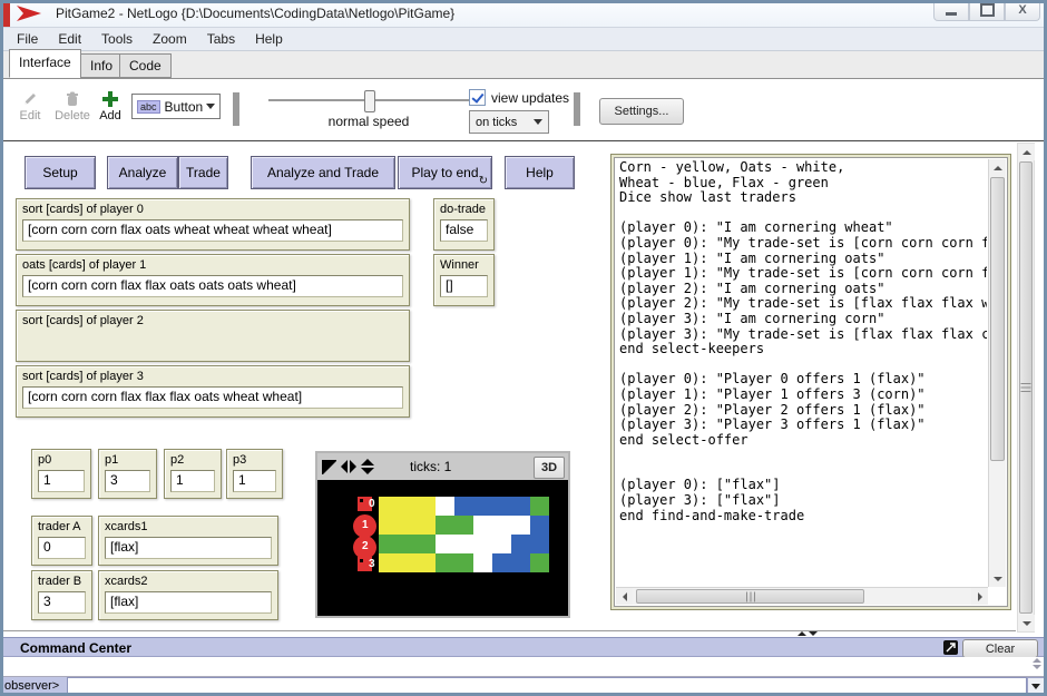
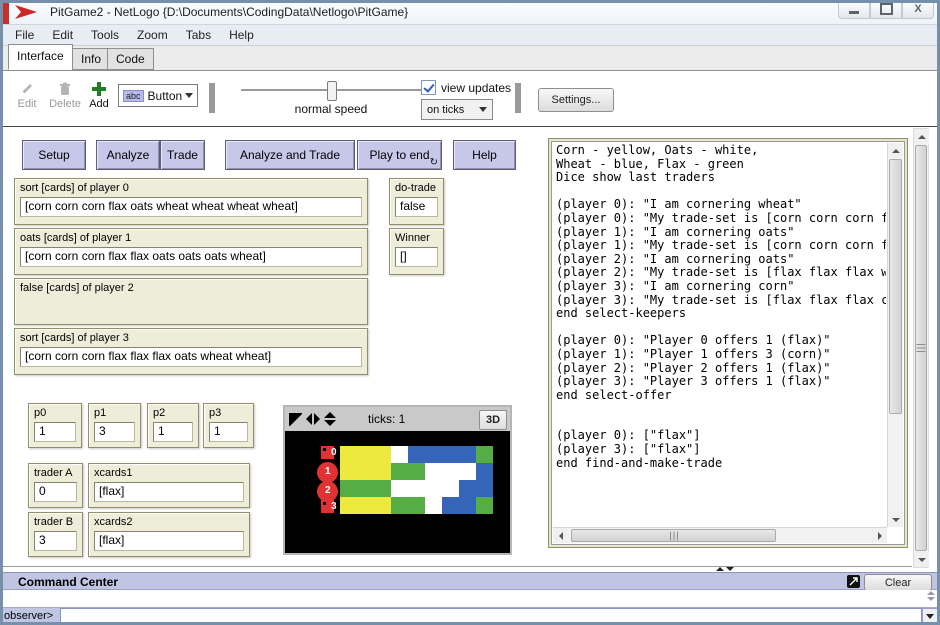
  PitGame2 - NetLogo {D:\Documents\CodingData\Netlogo\PitGame}
  X
  File
  Edit
  Tools
  Zoom
  Tabs
  Help
  Interface
  Info
  Code
  Edit
  Delete
  Add
  abc
  Button
  normal speed
  view updates
  on ticks
  Settings...
  Setup
  Analyze
  Trade
  Analyze and Trade
  Play to end
  ↻
  Help
  sort [cards] of player 0
  [corn corn corn flax oats wheat wheat wheat wheat]
  oats [cards] of player 1
  [corn corn corn flax flax oats oats oats wheat]
- sort [cards] of player 2
+ false [cards] of player 2
  sort [cards] of player 3
  [corn corn corn flax flax flax oats wheat wheat]
  do-trade
  false
  Winner
  []
  p0
  1
  p1
  3
  p2
  1
  p3
  1
  trader A
  0
  xcards1
  [flax]
  trader B
  3
  xcards2
  [flax]
  ticks: 1
  3D
  0
  1
  2
  3
  Corn - yellow, Oats - white,
  Wheat - blue, Flax - green
  Dice show last traders
  (player 0): "I am cornering wheat"
  (player 0): "My trade-set is [corn corn corn f
  (player 1): "I am cornering oats"
  (player 1): "My trade-set is [corn corn corn f
  (player 2): "I am cornering oats"
  (player 2): "My trade-set is [flax flax flax w
  (player 3): "I am cornering corn"
  (player 3): "My trade-set is [flax flax flax c
  end select-keepers
  (player 0): "Player 0 offers 1 (flax)"
  (player 1): "Player 1 offers 3 (corn)"
  (player 2): "Player 2 offers 1 (flax)"
  (player 3): "Player 3 offers 1 (flax)"
  end select-offer
  (player 0): ["flax"]
  (player 3): ["flax"]
  end find-and-make-trade
  Command Center
  Clear
  observer>
